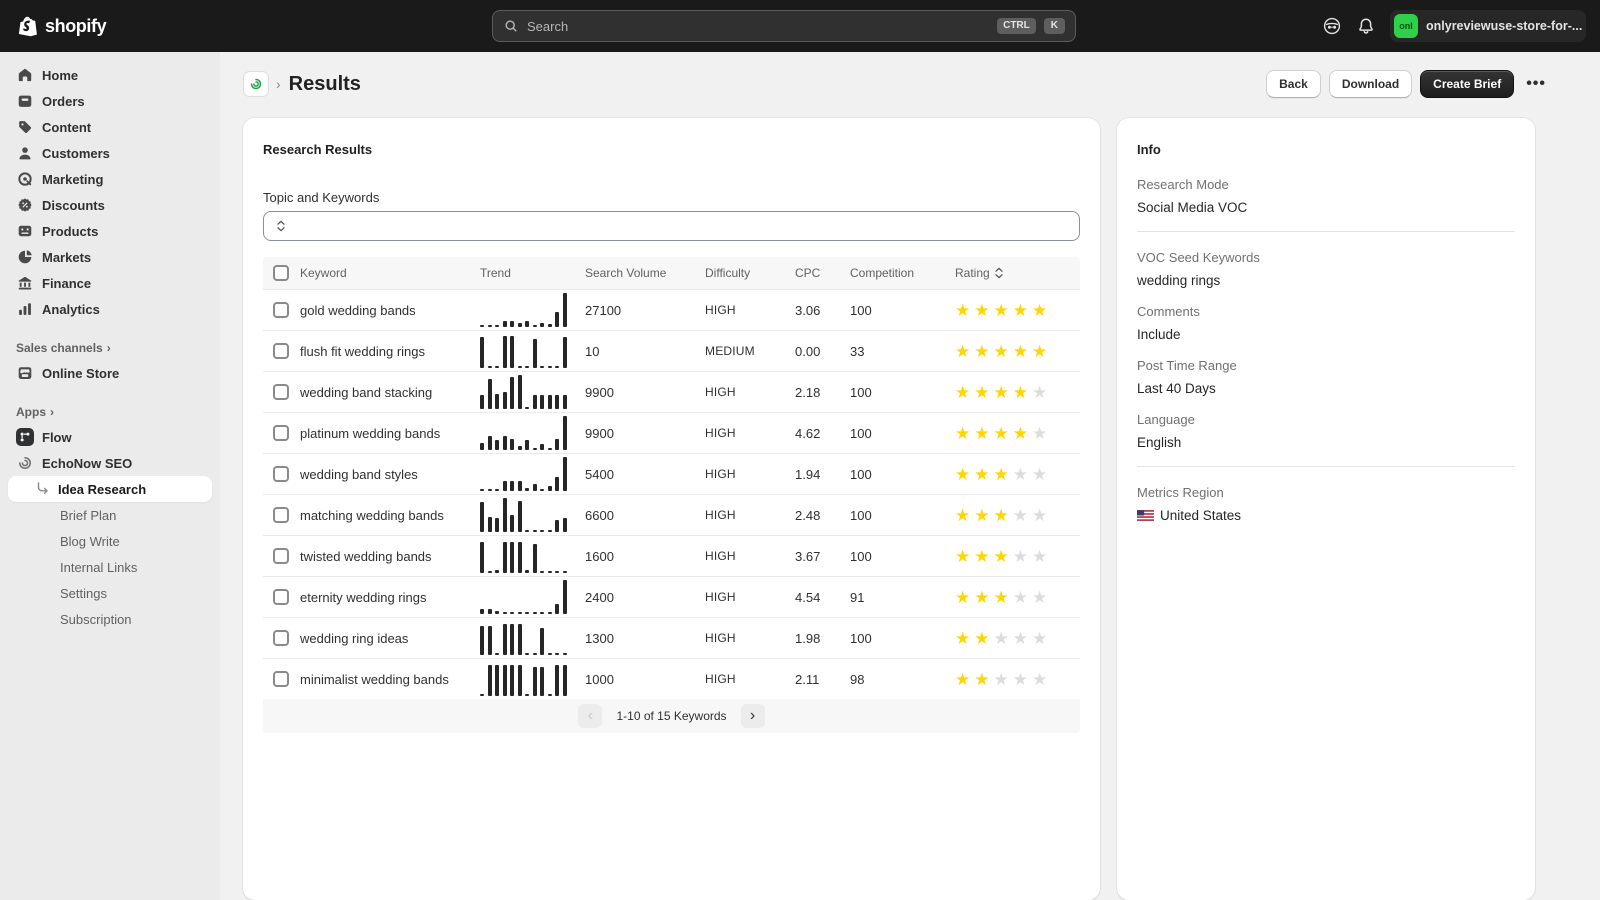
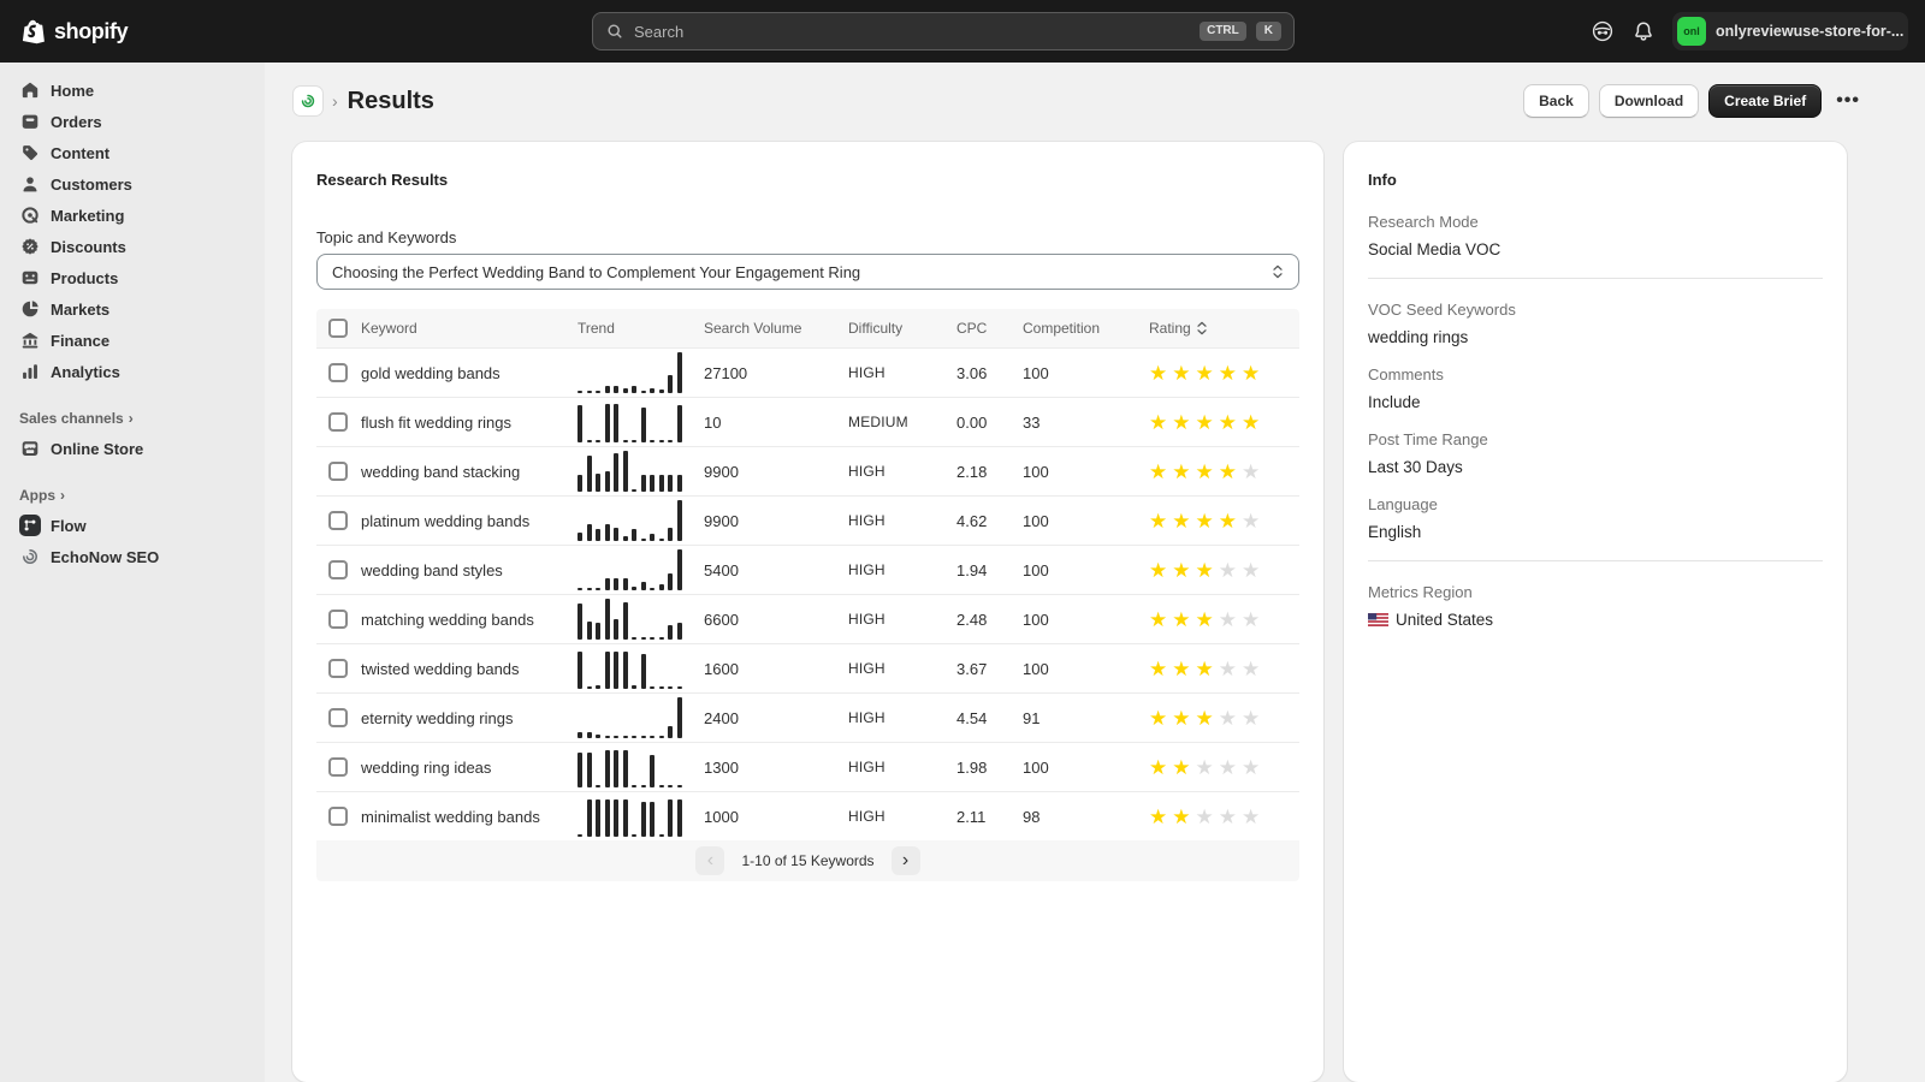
  shopify
  Search
  CTRL
  K
  onl
  onlyreviewuse-store-for-...
  Home
  Orders
  Content
  Customers
  Marketing
  Discounts
  Products
  Markets
  Finance
  Analytics
  Sales channels
  ›
  Online Store
  Apps
  ›
  Flow
  EchoNow SEO
- Idea Research
- Brief Plan
- Blog Write
- Internal Links
- Settings
- Subscription
  ›
  Results
  Back
  Download
  Create Brief
  •••
  Research Results
  Topic and Keywords
+ Choosing the Perfect Wedding Band to Complement Your Engagement Ring
  Keyword
  Trend
  Search Volume
  Difficulty
  CPC
  Competition
  Rating
  gold wedding bands
  27100
  HIGH
  3.06
  100
  ★
  ★
  ★
  ★
  ★
  flush fit wedding rings
  10
  MEDIUM
  0.00
  33
  ★
  ★
  ★
  ★
  ★
  wedding band stacking
  9900
  HIGH
  2.18
  100
  ★
  ★
  ★
  ★
  ★
  platinum wedding bands
  9900
  HIGH
  4.62
  100
  ★
  ★
  ★
  ★
  ★
  wedding band styles
  5400
  HIGH
  1.94
  100
  ★
  ★
  ★
  ★
  ★
  matching wedding bands
  6600
  HIGH
  2.48
  100
  ★
  ★
  ★
  ★
  ★
  twisted wedding bands
  1600
  HIGH
  3.67
  100
  ★
  ★
  ★
  ★
  ★
  eternity wedding rings
  2400
  HIGH
  4.54
  91
  ★
  ★
  ★
  ★
  ★
  wedding ring ideas
  1300
  HIGH
  1.98
  100
  ★
  ★
  ★
  ★
  ★
  minimalist wedding bands
  1000
  HIGH
  2.11
  98
  ★
  ★
  ★
  ★
  ★
  ‹
  1-10 of 15 Keywords
  ›
  Info
  Research Mode
  Social Media VOC
  VOC Seed Keywords
  wedding rings
  Comments
  Include
  Post Time Range
- Last 40 Days
+ Last 30 Days
  Language
  English
  Metrics Region
  United States
